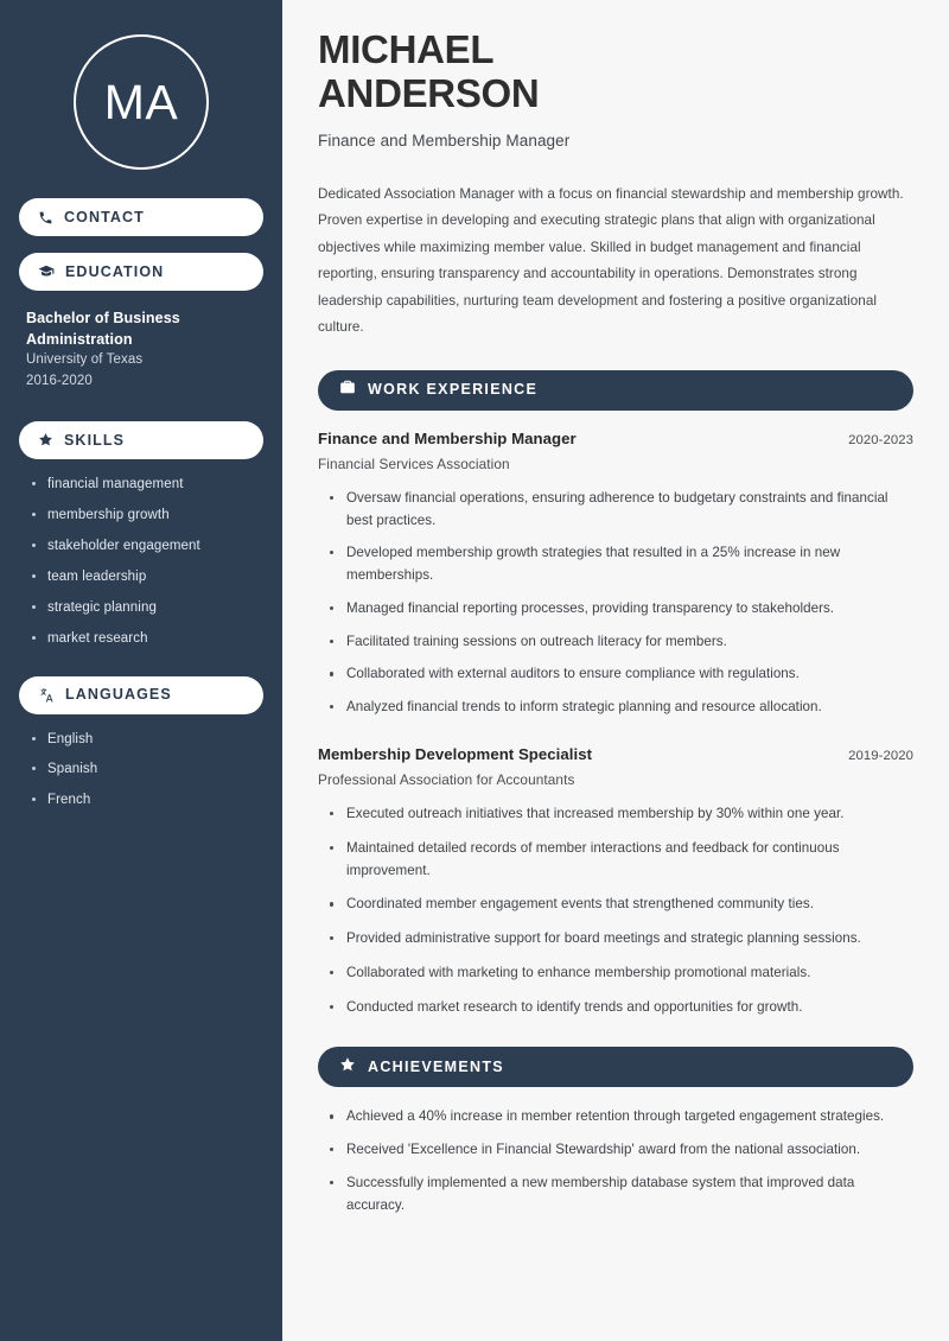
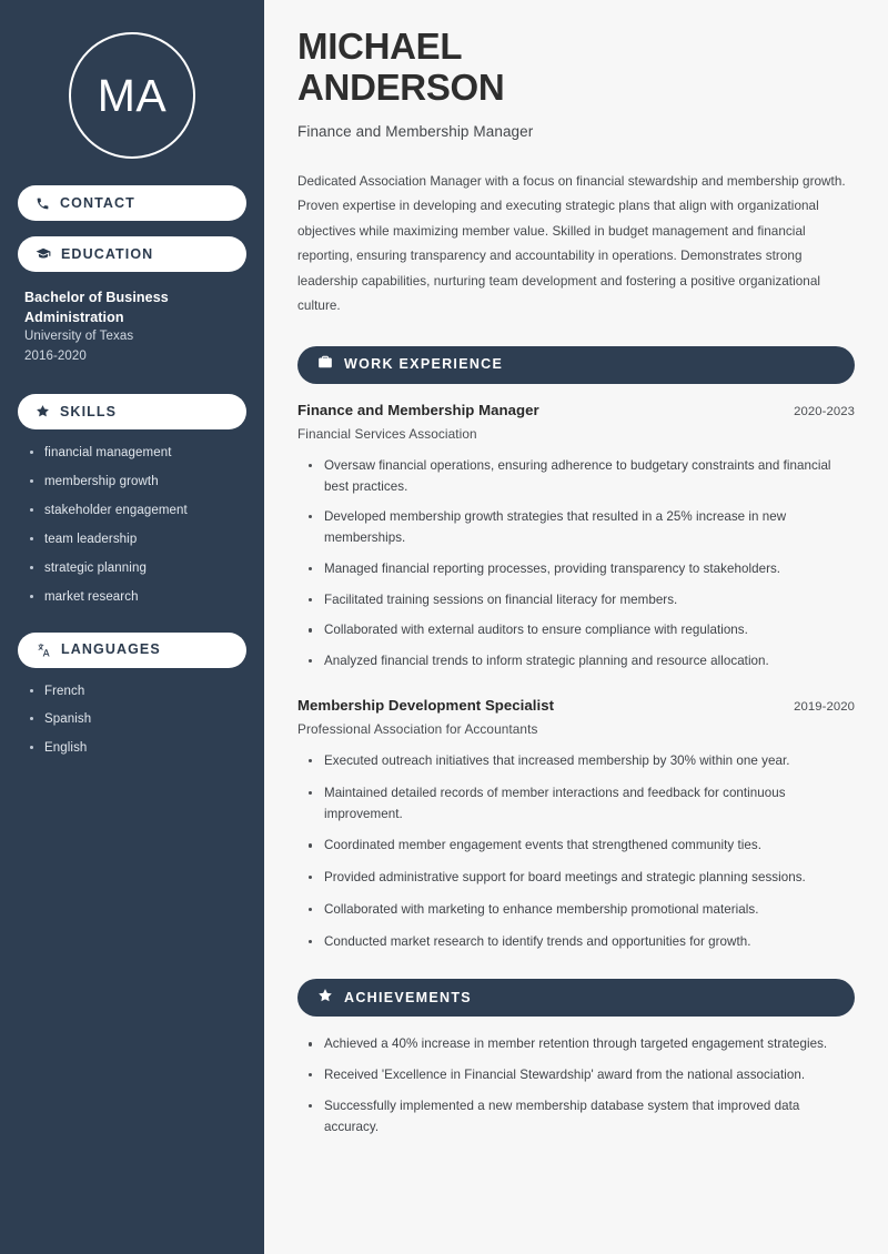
  MA
  CONTACT
  EDUCATION
  Bachelor of Business Administration
  University of Texas
  2016-2020
  SKILLS
  financial management
  membership growth
  stakeholder engagement
  team leadership
  strategic planning
  market research
  LANGUAGES
- English
+ French
  Spanish
- French
+ English
  MICHAEL
  ANDERSON
  Finance and Membership Manager
  Dedicated Association Manager with a focus on financial stewardship and membership growth. Proven expertise in developing and executing strategic plans that align with organizational objectives while maximizing member value. Skilled in budget management and financial reporting, ensuring transparency and accountability in operations. Demonstrates strong leadership capabilities, nurturing team development and fostering a positive organizational culture.
  WORK EXPERIENCE
  Finance and Membership Manager
  2020-2023
  Financial Services Association
  Oversaw financial operations, ensuring adherence to budgetary constraints and financial best practices.
  Developed membership growth strategies that resulted in a 25% increase in new memberships.
  Managed financial reporting processes, providing transparency to stakeholders.
- Facilitated training sessions on outreach literacy for members.
+ Facilitated training sessions on financial literacy for members.
  Collaborated with external auditors to ensure compliance with regulations.
  Analyzed financial trends to inform strategic planning and resource allocation.
  Membership Development Specialist
  2019-2020
  Professional Association for Accountants
  Executed outreach initiatives that increased membership by 30% within one year.
  Maintained detailed records of member interactions and feedback for continuous improvement.
  Coordinated member engagement events that strengthened community ties.
  Provided administrative support for board meetings and strategic planning sessions.
  Collaborated with marketing to enhance membership promotional materials.
  Conducted market research to identify trends and opportunities for growth.
  ACHIEVEMENTS
  Achieved a 40% increase in member retention through targeted engagement strategies.
  Received 'Excellence in Financial Stewardship' award from the national association.
  Successfully implemented a new membership database system that improved data accuracy.
